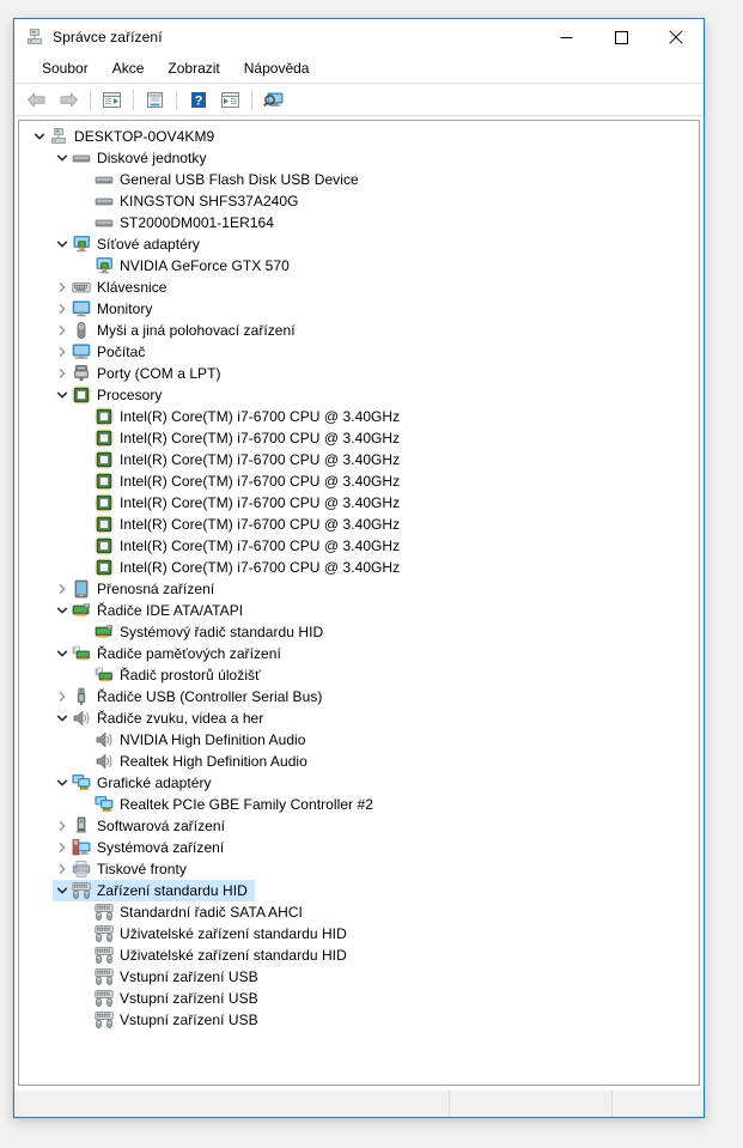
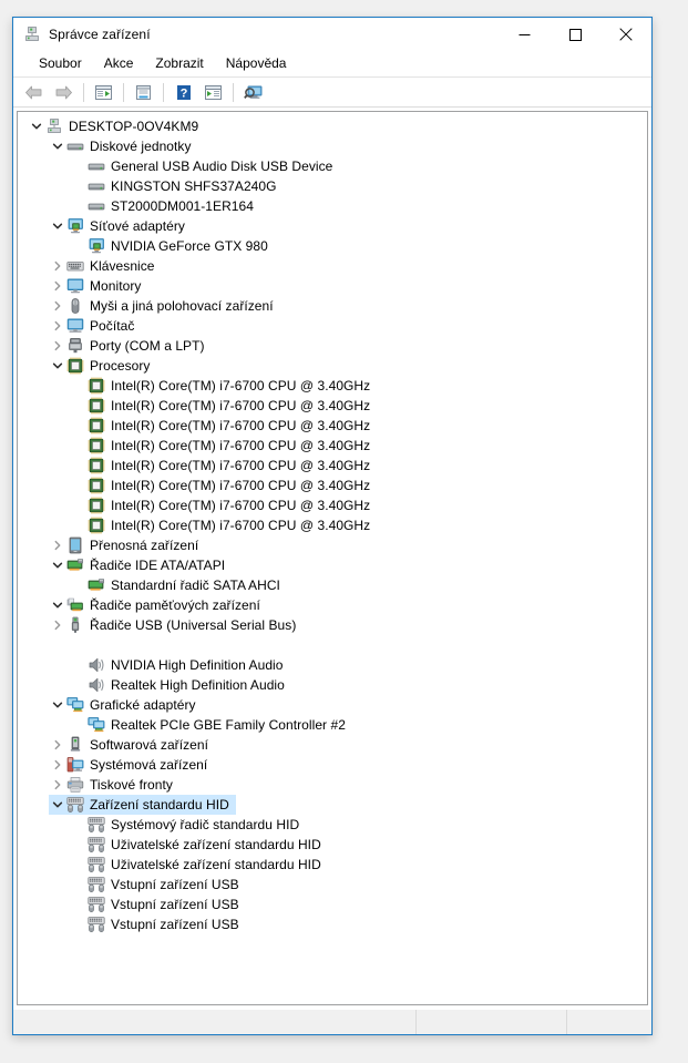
  Správce zařízení
  Soubor
  Akce
  Zobrazit
  Nápověda
  ?
  DESKTOP-0OV4KM9
  Diskové jednotky
- General USB Flash Disk USB Device
+ General USB Audio Disk USB Device
  KINGSTON SHFS37A240G
  ST2000DM001-1ER164
  Síťové adaptéry
- NVIDIA GeForce GTX 570
+ NVIDIA GeForce GTX 980
  Klávesnice
  Monitory
  Myši a jiná polohovací zařízení
  Počítač
  Porty (COM a LPT)
  Procesory
  Intel(R) Core(TM) i7-6700 CPU @ 3.40GHz
  Intel(R) Core(TM) i7-6700 CPU @ 3.40GHz
  Intel(R) Core(TM) i7-6700 CPU @ 3.40GHz
  Intel(R) Core(TM) i7-6700 CPU @ 3.40GHz
  Intel(R) Core(TM) i7-6700 CPU @ 3.40GHz
  Intel(R) Core(TM) i7-6700 CPU @ 3.40GHz
  Intel(R) Core(TM) i7-6700 CPU @ 3.40GHz
  Intel(R) Core(TM) i7-6700 CPU @ 3.40GHz
  Přenosná zařízení
  Řadiče IDE ATA/ATAPI
- Systémový řadič standardu HID
+ Standardní řadič SATA AHCI
  Řadiče paměťových zařízení
- Řadič prostorů úložišť
- Řadiče USB (Controller Serial Bus)
+ Řadiče USB (Universal Serial Bus)
- Řadiče zvuku, videa a her
  NVIDIA High Definition Audio
  Realtek High Definition Audio
  Grafické adaptéry
  Realtek PCIe GBE Family Controller #2
  Softwarová zařízení
  Systémová zařízení
  Tiskové fronty
  Zařízení standardu HID
- Standardní řadič SATA AHCI
+ Systémový řadič standardu HID
  Uživatelské zařízení standardu HID
  Uživatelské zařízení standardu HID
  Vstupní zařízení USB
  Vstupní zařízení USB
  Vstupní zařízení USB
